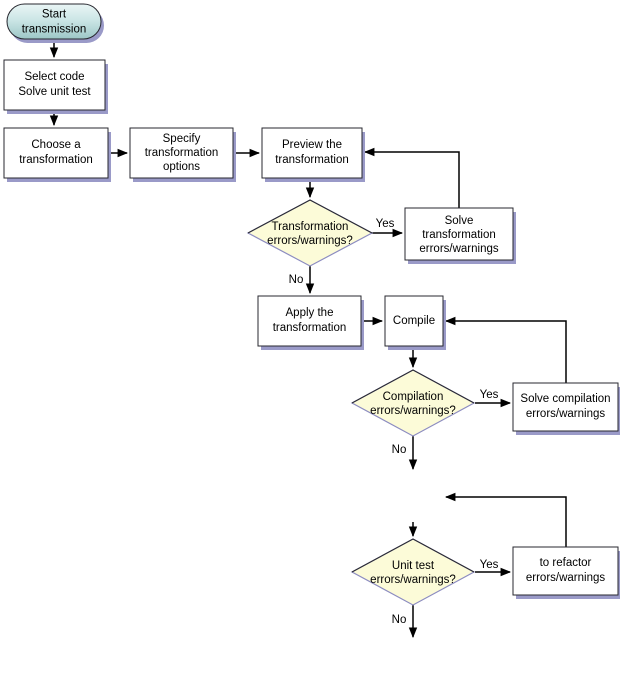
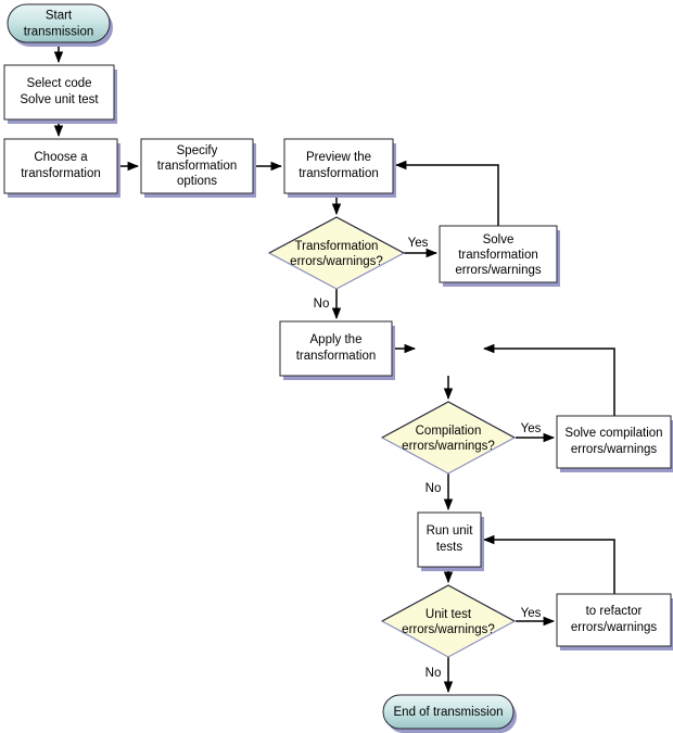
  Start
  transmission
  Select code
  Solve unit test
  Choose a
  transformation
  Specify
  transformation
  options
  Preview the
  transformation
  Solve
  transformation
  errors/warnings
  Apply the
  transformation
- Compile
  Solve compilation
  errors/warnings
+ Run unit
+ tests
  to refactor
  errors/warnings
+ End of transmission
  Transformation
  errors/warnings?
  Compilation
  errors/warnings?
  Unit test
  errors/warnings?
  Yes
  No
  Yes
  No
  Yes
  No
